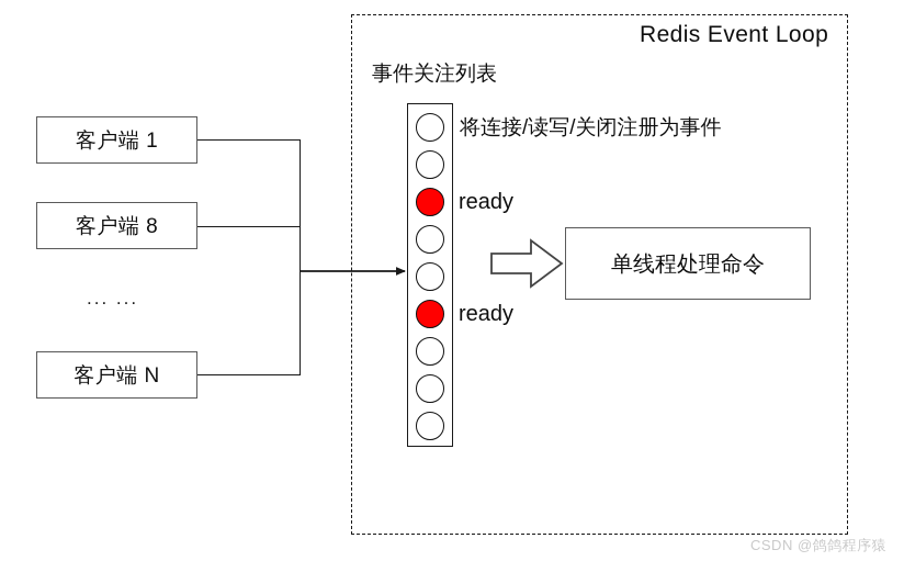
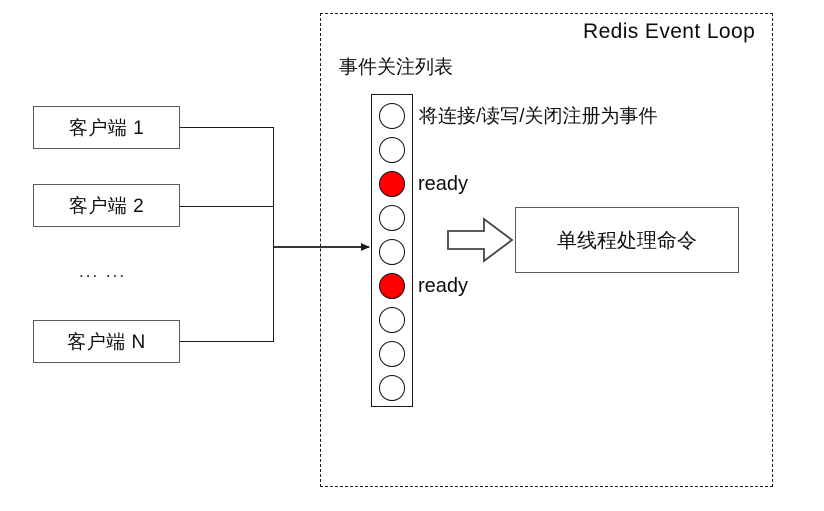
  客户端 1
- 客户端 8
+ 客户端 2
  ... ...
  客户端 N
  Redis Event Loop
  事件关注列表
  将连接/读写/关闭注册为事件
  ready
  ready
  单线程处理命令
- CSDN @鸽鸽程序猿
